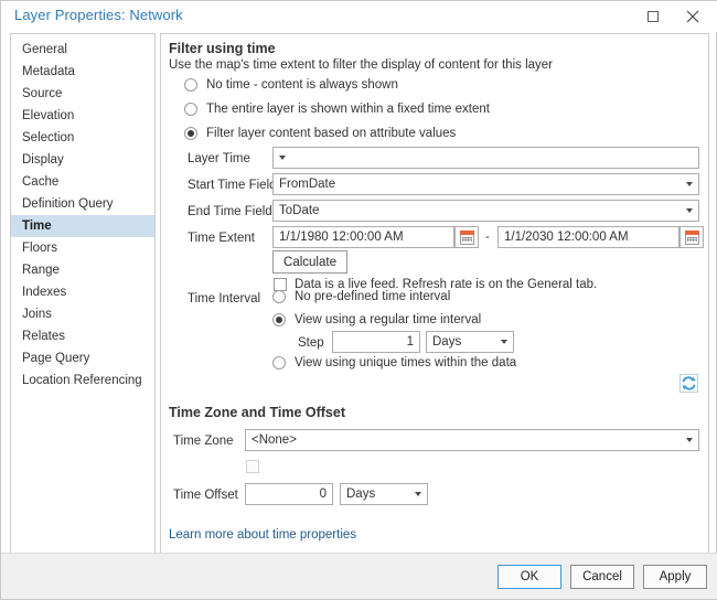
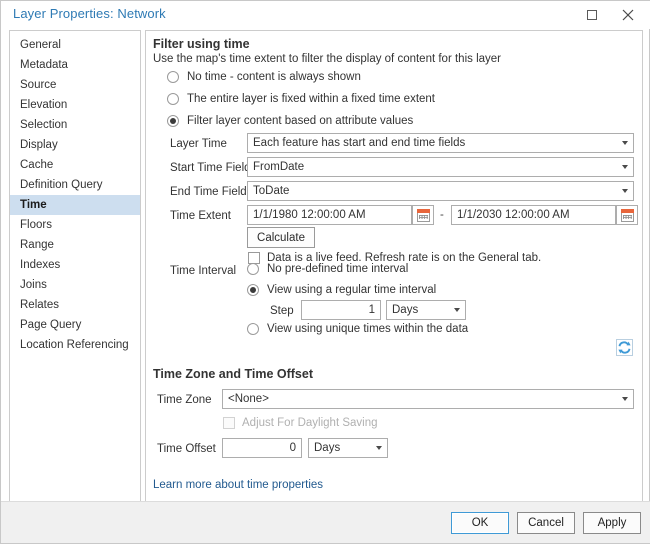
  Layer Properties: Network
  General
  Metadata
  Source
  Elevation
  Selection
  Display
  Cache
  Definition Query
  Time
  Floors
  Range
  Indexes
  Joins
  Relates
  Page Query
  Location Referencing
  Filter using time
  Use the map's time extent to filter the display of content for this layer
  No time - content is always shown
- The entire layer is shown within a fixed time extent
+ The entire layer is fixed within a fixed time extent
  Filter layer content based on attribute values
  Layer Time
+ Each feature has start and end time fields
  Start Time Fiel
  FromDate
  End Time Field
  ToDate
  Time Extent
  1/1/1980 12:00:00 AM
  -
  1/1/2030 12:00:00 AM
  Calculate
  Data is a live feed. Refresh rate is on the General tab.
  Time Interval
  No pre-defined time interval
  View using a regular time interval
  Step
  1
  Days
  View using unique times within the data
  Time Zone and Time Offset
  Time Zone
  <None>
+ Adjust For Daylight Saving
  Time Offset
  0
  Days
  Learn more about time properties
  OK
  Cancel
  Apply
